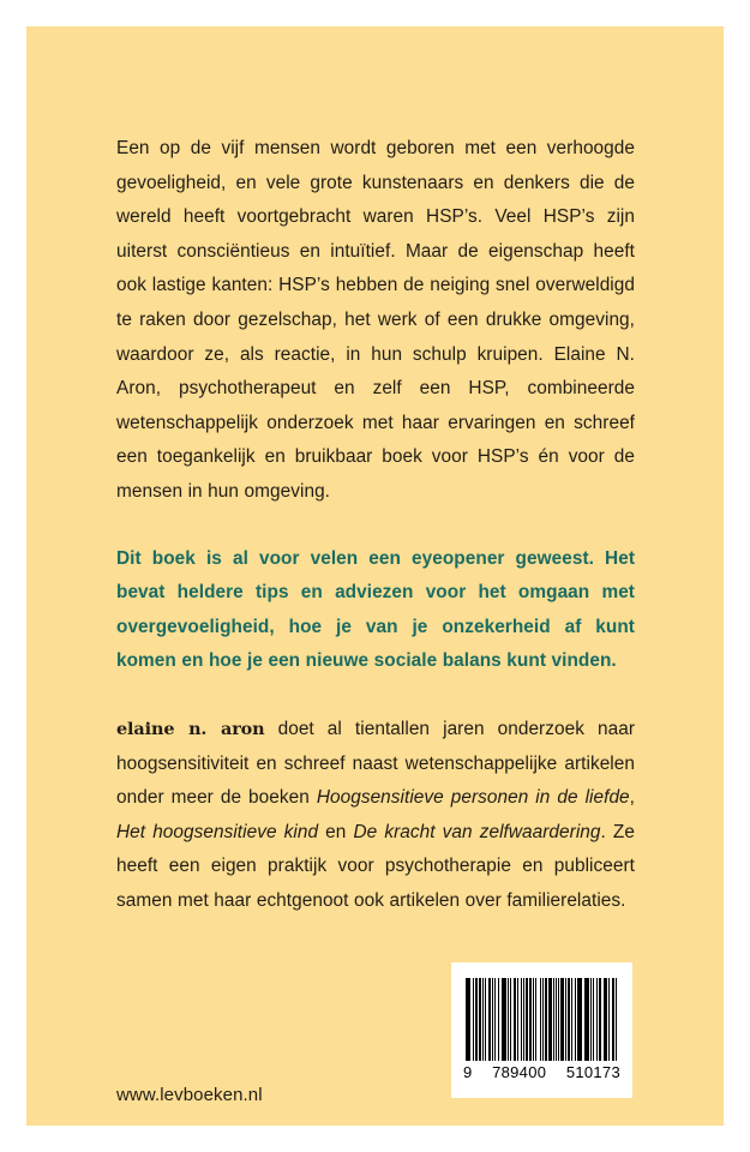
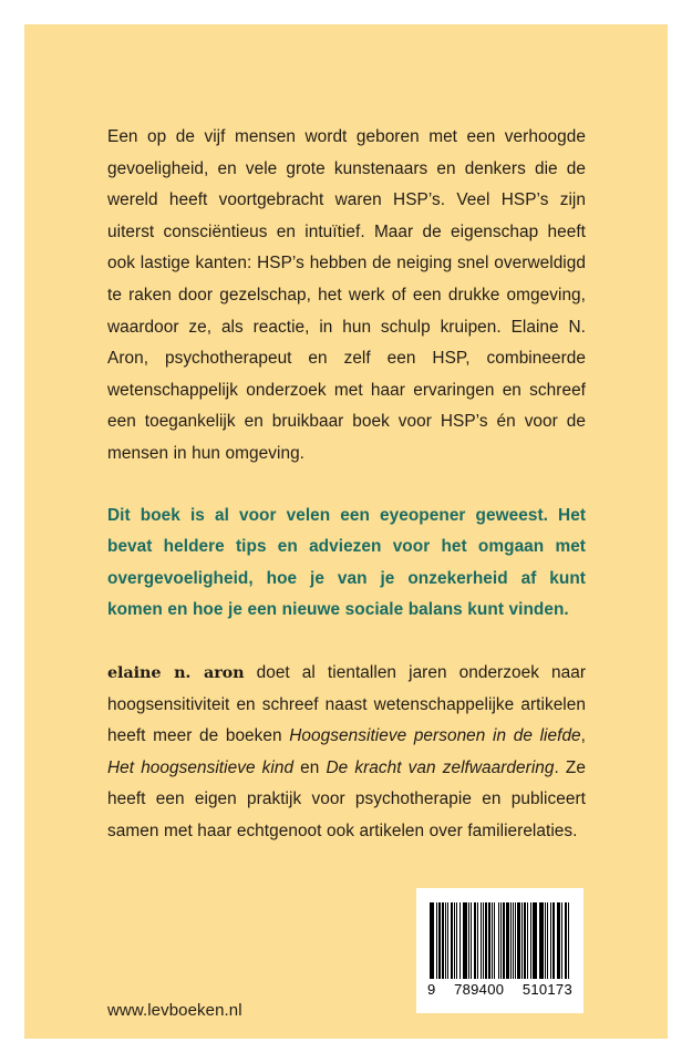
  Een op de vijf mensen wordt geboren met een verhoogde gevoeligheid, en vele grote kunstenaars en denkers die de wereld heeft voortgebracht waren HSP’s. Veel HSP’s zijn uiterst consciëntieus en intuïtief. Maar de eigenschap heeft ook lastige kanten: HSP’s hebben de neiging snel overweldigd te raken door gezelschap, het werk of een drukke omgeving, waardoor ze, als reactie, in hun schulp kruipen. Elaine N. Aron, psychotherapeut en zelf een HSP, combineerde wetenschappelijk onderzoek met haar ervaringen en schreef een toegankelijk en bruikbaar boek voor HSP’s én voor de mensen in hun omgeving.
  Dit boek is al voor velen een eyeopener geweest. Het bevat heldere tips en adviezen voor het omgaan met overgevoeligheid, hoe je van je onzekerheid af kunt komen en hoe je een nieuwe sociale balans kunt vinden.
- elaine n. aron doet al tientallen jaren onderzoek naar hoogsensitiviteit en schreef naast wetenschappelijke artikelen onder meer de boeken Hoogsensitieve personen in de liefde, Het hoogsensitieve kind en De kracht van zelfwaardering. Ze heeft een eigen praktijk voor psychotherapie en publiceert samen met haar echtgenoot ook artikelen over familierelaties.
+ elaine n. aron doet al tientallen jaren onderzoek naar hoogsensitiviteit en schreef naast wetenschappelijke artikelen heeft meer de boeken Hoogsensitieve personen in de liefde, Het hoogsensitieve kind en De kracht van zelfwaardering. Ze heeft een eigen praktijk voor psychotherapie en publiceert samen met haar echtgenoot ook artikelen over familierelaties.
  9
  789400
  510173
  www.levboeken.nl
